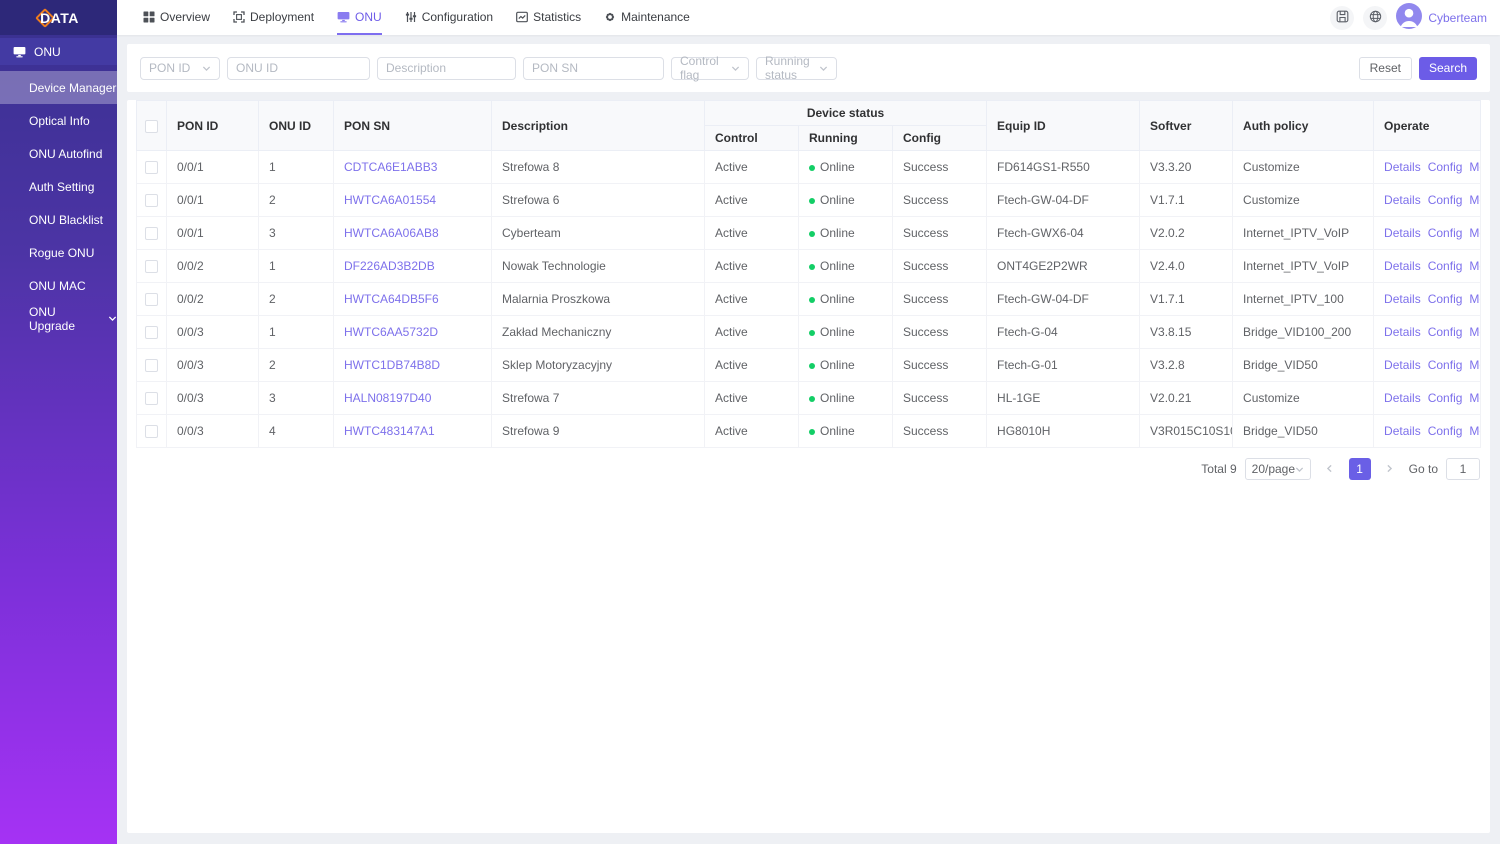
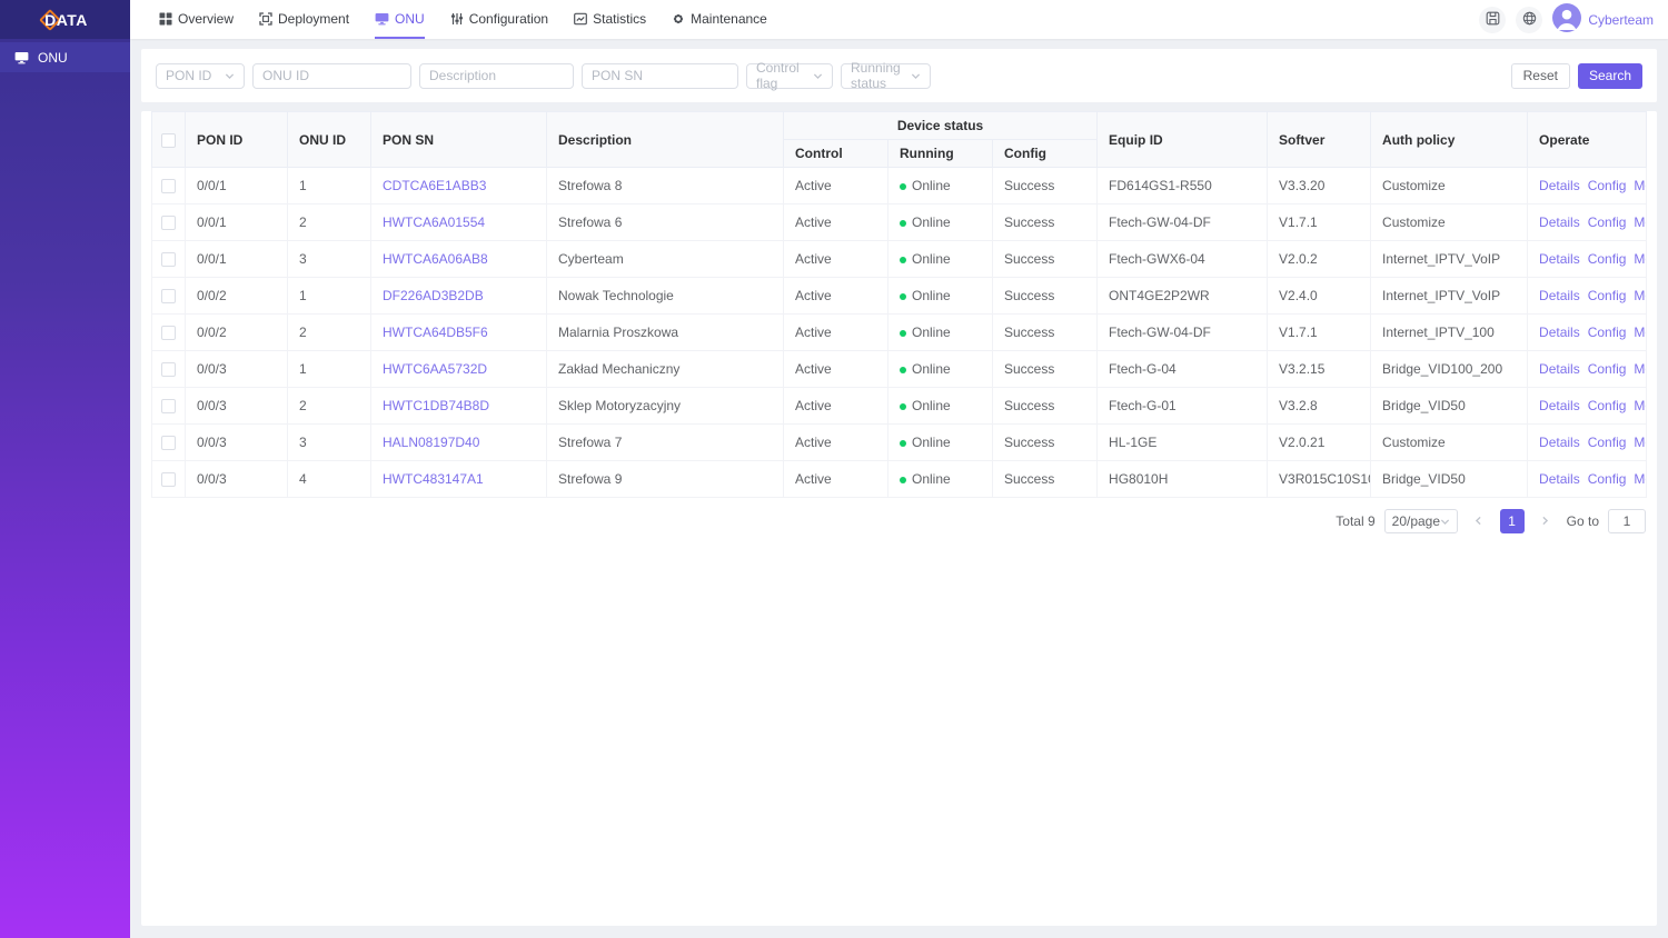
  DATA
  ONU
- Device Manager
- Optical Info
- ONU Autofind
- Auth Setting
- ONU Blacklist
- Rogue ONU
- ONU MAC
- ONU Upgrade
  Overview
  Deployment
  ONU
  Configuration
  Statistics
  Maintenance
  Cyberteam
  PON ID
  ONU ID
  Description
  PON SN
  Control flag
  Running status
  Reset
  Search
  	PON ID	ONU ID	PON SN	Description	Device status	Equip ID	Softver	Auth policy	Operate
  Control	Running	Config
  	0/0/1	1	CDTCA6E1ABB3	Strefowa 8	Active	Online	Success	FD614GS1-R550	V3.3.20	Customize	Details Config M
  	0/0/1	2	HWTCA6A01554	Strefowa 6	Active	Online	Success	Ftech-GW-04-DF	V1.7.1	Customize	Details Config M
  	0/0/1	3	HWTCA6A06AB8	Cyberteam	Active	Online	Success	Ftech-GWX6-04	V2.0.2	Internet_IPTV_VoIP	Details Config M
  	0/0/2	1	DF226AD3B2DB	Nowak Technologie	Active	Online	Success	ONT4GE2P2WR	V2.4.0	Internet_IPTV_VoIP	Details Config M
  	0/0/2	2	HWTCA64DB5F6	Malarnia Proszkowa	Active	Online	Success	Ftech-GW-04-DF	V1.7.1	Internet_IPTV_100	Details Config M
- 	0/0/3	1	HWTC6AA5732D	Zakład Mechaniczny	Active	Online	Success	Ftech-G-04	V3.8.15	Bridge_VID100_200	Details Config M
+ 	0/0/3	1	HWTC6AA5732D	Zakład Mechaniczny	Active	Online	Success	Ftech-G-04	V3.2.15	Bridge_VID100_200	Details Config M
  	0/0/3	2	HWTC1DB74B8D	Sklep Motoryzacyjny	Active	Online	Success	Ftech-G-01	V3.2.8	Bridge_VID50	Details Config M
  	0/0/3	3	HALN08197D40	Strefowa 7	Active	Online	Success	HL-1GE	V2.0.21	Customize	Details Config M
  	0/0/3	4	HWTC483147A1	Strefowa 9	Active	Online	Success	HG8010H	V3R015C10S1	Bridge_VID50	Details Config M
  Total 9
  20/page
  1
  Go to
  1
